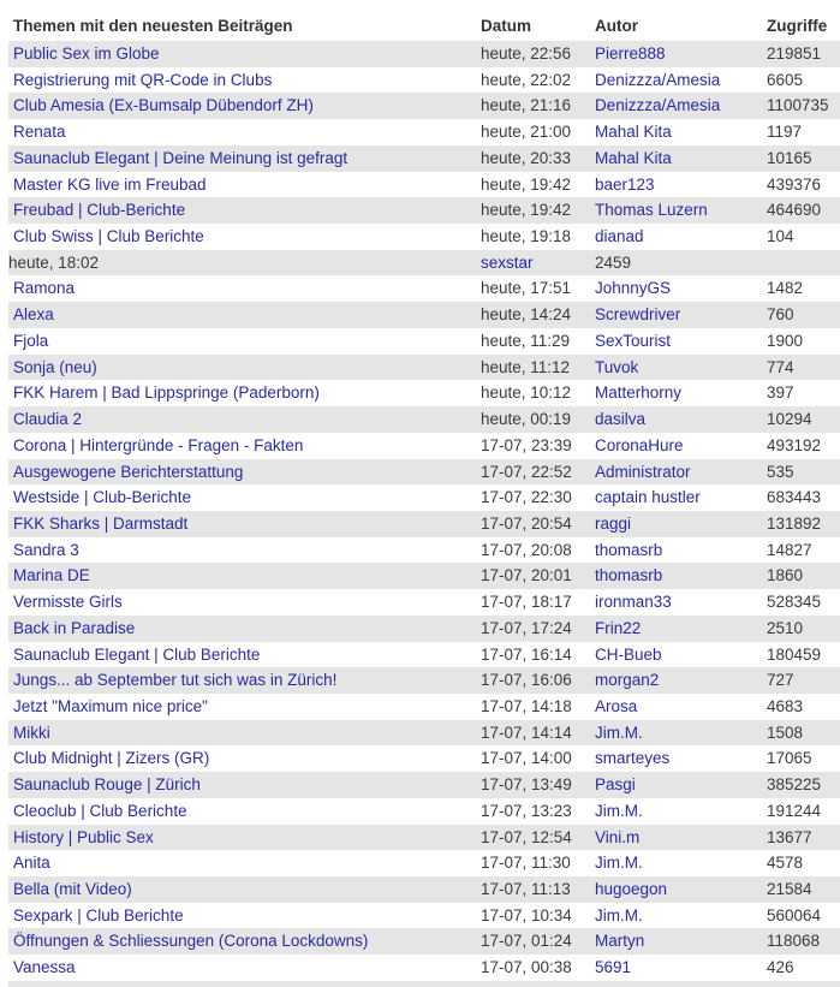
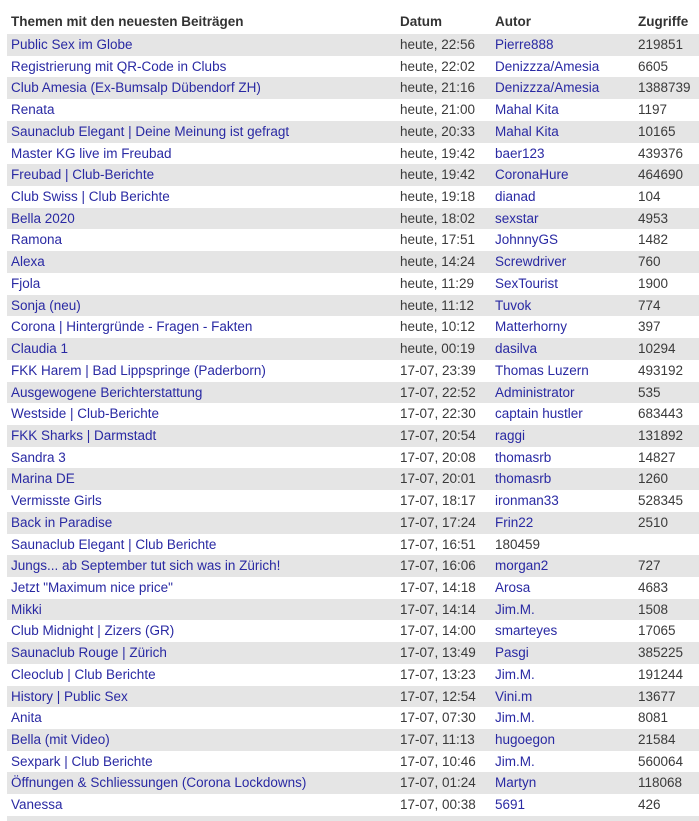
  Themen mit den neuesten Beiträgen
  Datum
  Autor
  Zugriffe
  Public Sex im Globe
  heute, 22:56
  Pierre888
  219851
  Registrierung mit QR-Code in Clubs
  heute, 22:02
  Denizzza/Amesia
  6605
  Club Amesia (Ex-Bumsalp Dübendorf ZH)
  heute, 21:16
  Denizzza/Amesia
- 1100735
+ 1388739
  Renata
  heute, 21:00
  Mahal Kita
  1197
  Saunaclub Elegant | Deine Meinung ist gefragt
  heute, 20:33
  Mahal Kita
  10165
  Master KG live im Freubad
  heute, 19:42
  baer123
  439376
  Freubad | Club-Berichte
  heute, 19:42
- Thomas Luzern
+ CoronaHure
  464690
  Club Swiss | Club Berichte
  heute, 19:18
  dianad
  104
+ Bella 2020
  heute, 18:02
  sexstar
- 2459
+ 4953
  Ramona
  heute, 17:51
  JohnnyGS
  1482
  Alexa
  heute, 14:24
  Screwdriver
  760
  Fjola
  heute, 11:29
  SexTourist
  1900
  Sonja (neu)
  heute, 11:12
  Tuvok
  774
- FKK Harem | Bad Lippspringe (Paderborn)
+ Corona | Hintergründe - Fragen - Fakten
  heute, 10:12
  Matterhorny
  397
- Claudia 2
+ Claudia 1
  heute, 00:19
  dasilva
  10294
- Corona | Hintergründe - Fragen - Fakten
+ FKK Harem | Bad Lippspringe (Paderborn)
  17-07, 23:39
- CoronaHure
+ Thomas Luzern
  493192
  Ausgewogene Berichterstattung
  17-07, 22:52
  Administrator
  535
  Westside | Club-Berichte
  17-07, 22:30
  captain hustler
  683443
  FKK Sharks | Darmstadt
  17-07, 20:54
  raggi
  131892
  Sandra 3
  17-07, 20:08
  thomasrb
  14827
  Marina DE
  17-07, 20:01
  thomasrb
- 1860
+ 1260
  Vermisste Girls
  17-07, 18:17
  ironman33
  528345
  Back in Paradise
  17-07, 17:24
  Frin22
  2510
  Saunaclub Elegant | Club Berichte
- 17-07, 16:14
+ 17-07, 16:51
- CH-Bueb
  180459
  Jungs... ab September tut sich was in Zürich!
  17-07, 16:06
  morgan2
  727
  Jetzt "Maximum nice price"
  17-07, 14:18
  Arosa
  4683
  Mikki
  17-07, 14:14
  Jim.M.
  1508
  Club Midnight | Zizers (GR)
  17-07, 14:00
  smarteyes
  17065
  Saunaclub Rouge | Zürich
  17-07, 13:49
  Pasgi
  385225
  Cleoclub | Club Berichte
  17-07, 13:23
  Jim.M.
  191244
  History | Public Sex
  17-07, 12:54
  Vini.m
  13677
  Anita
- 17-07, 11:30
+ 17-07, 07:30
  Jim.M.
- 4578
+ 8081
  Bella (mit Video)
  17-07, 11:13
  hugoegon
  21584
  Sexpark | Club Berichte
- 17-07, 10:34
+ 17-07, 10:46
  Jim.M.
  560064
  Öffnungen & Schliessungen (Corona Lockdowns)
  17-07, 01:24
  Martyn
  118068
  Vanessa
  17-07, 00:38
  5691
  426
